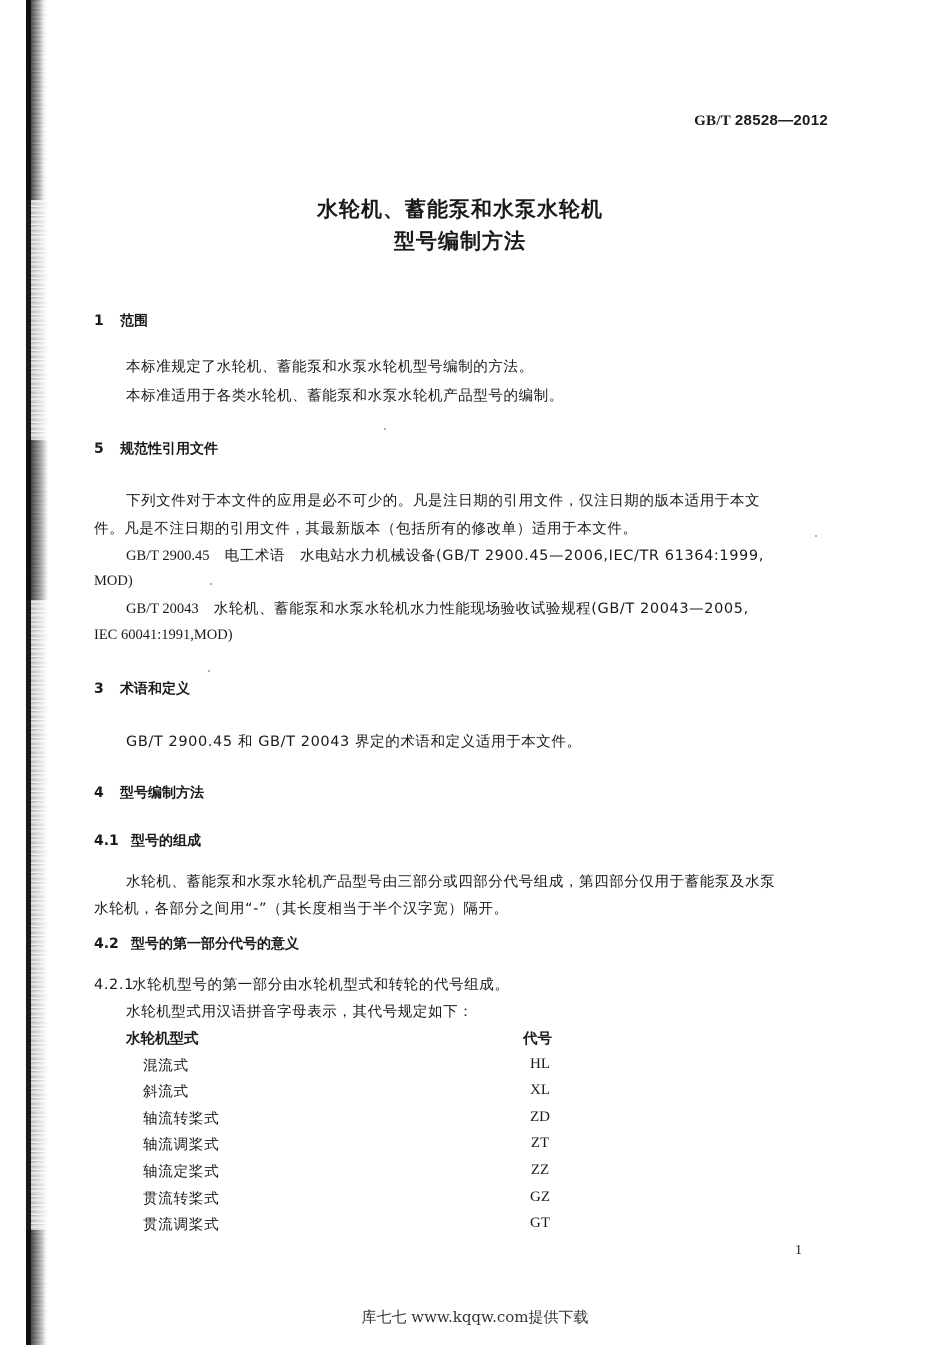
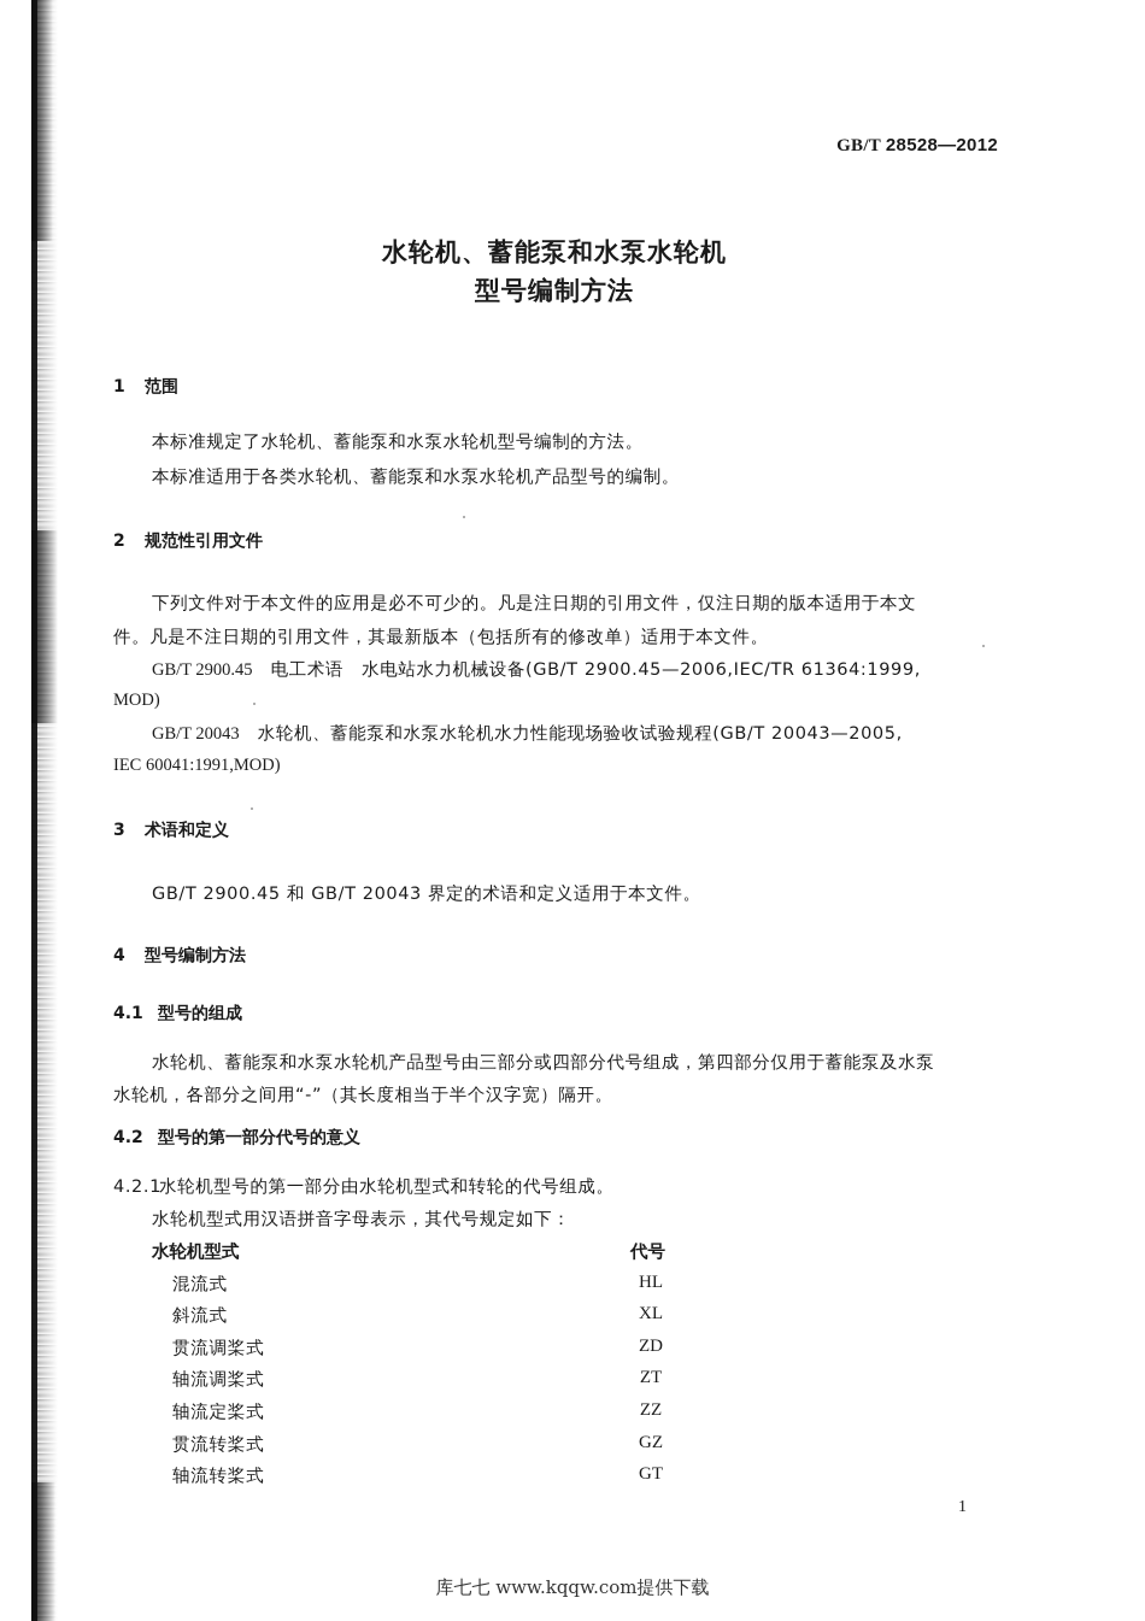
  GB/T 28528—2012
  水轮机、蓄能泵和水泵水轮机
  型号编制方法
  1 范围
  本标准规定了水轮机、蓄能泵和水泵水轮机型号编制的方法。
  本标准适用于各类水轮机、蓄能泵和水泵水轮机产品型号的编制。
- 5 规范性引用文件
+ 2 规范性引用文件
  下列文件对于本文件的应用是必不可少的。凡是注日期的引用文件，仅注日期的版本适用于本文
  件。凡是不注日期的引用文件，其最新版本（包括所有的修改单）适用于本文件。
  GB/T 2900.45 电工术语 水电站水力机械设备(GB/T 2900.45—2006,IEC/TR 61364:1999,
  MOD)
  GB/T 20043 水轮机、蓄能泵和水泵水轮机水力性能现场验收试验规程(GB/T 20043—2005,
  IEC 60041:1991,MOD)
  3 术语和定义
  GB/T 2900.45 和 GB/T 20043 界定的术语和定义适用于本文件。
  4 型号编制方法
  4.1 型号的组成
  水轮机、蓄能泵和水泵水轮机产品型号由三部分或四部分代号组成，第四部分仅用于蓄能泵及水泵
  水轮机，各部分之间用“-”（其长度相当于半个汉字宽）隔开。
  4.2 型号的第一部分代号的意义
  4.2.1水轮机型号的第一部分由水轮机型式和转轮的代号组成。
  水轮机型式用汉语拼音字母表示，其代号规定如下：
  水轮机型式
  代号
  混流式
  HL
  斜流式
  XL
- 轴流转桨式
+ 贯流调桨式
  ZD
  轴流调桨式
  ZT
  轴流定桨式
  ZZ
  贯流转桨式
  GZ
- 贯流调桨式
+ 轴流转桨式
  GT
  1
  库七七 www.kqqw.com提供下载
